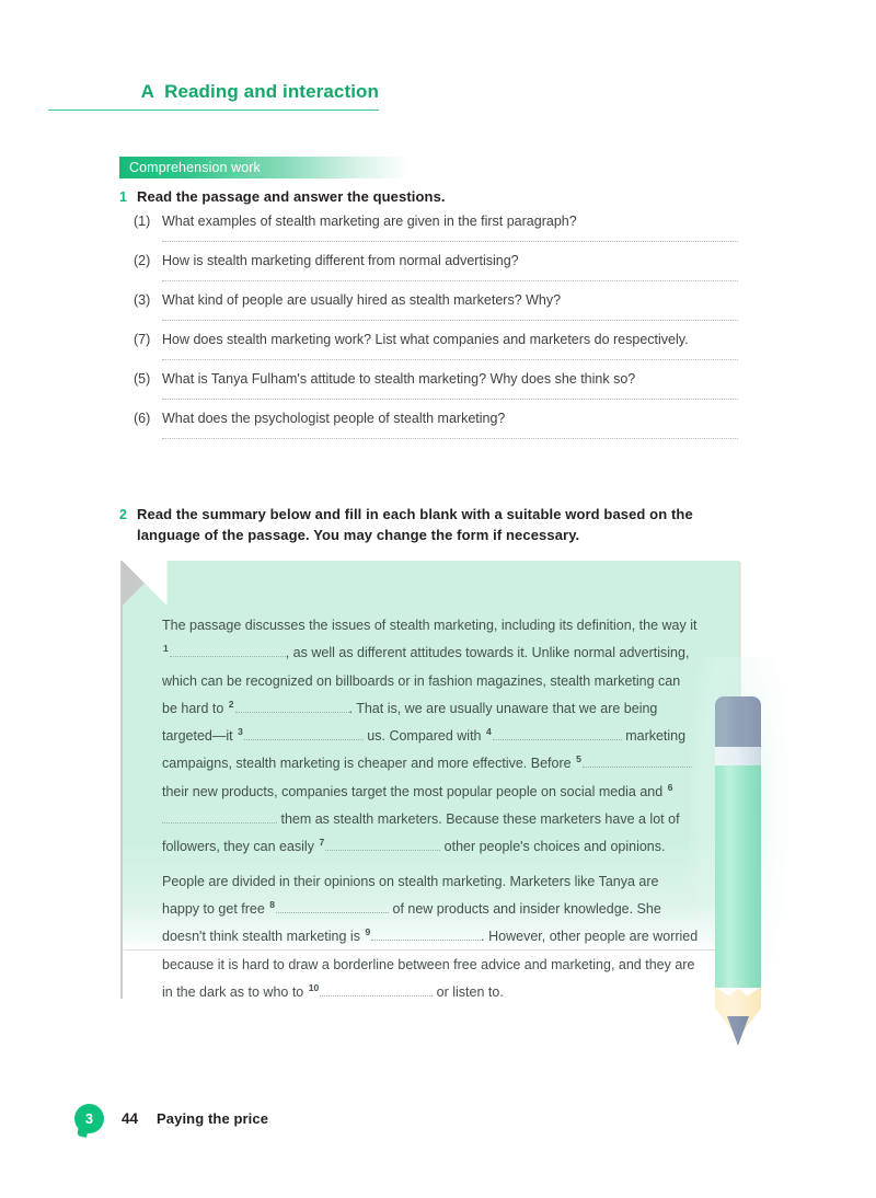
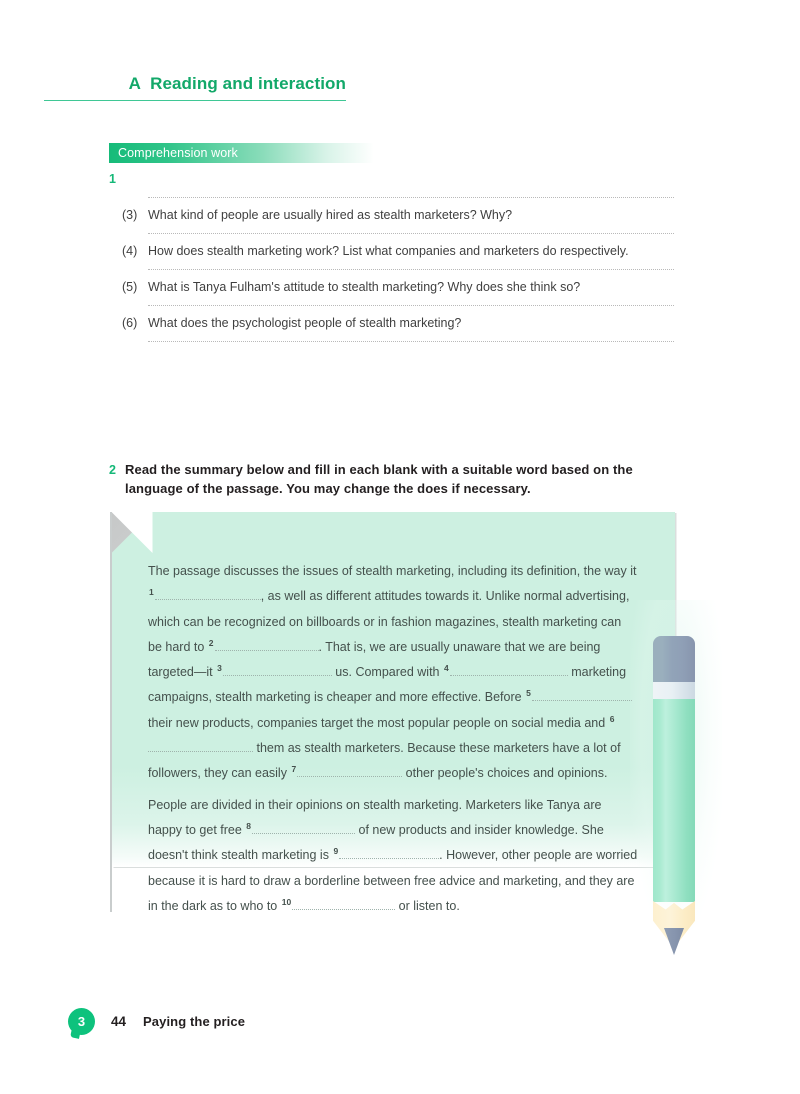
  A Reading and interaction
  Comprehension work
  1
- Read the passage and answer the questions.
- (1)
- What examples of stealth marketing are given in the first paragraph?
- (2)
- How is stealth marketing different from normal advertising?
  (3)
  What kind of people are usually hired as stealth marketers? Why?
- (7)
+ (4)
  How does stealth marketing work? List what companies and marketers do respectively.
  (5)
  What is Tanya Fulham's attitude to stealth marketing? Why does she think so?
  (6)
  What does the psychologist people of stealth marketing?
  2
- Read the summary below and fill in each blank with a suitable word based on the language of the passage. You may change the form if necessary.
+ Read the summary below and fill in each blank with a suitable word based on the language of the passage. You may change the does if necessary.
  The passage discusses the issues of stealth marketing, including its definition, the way it 1 , as well as different attitudes towards it. Unlike normal advertising, which can be recognized on billboards or in fashion magazines, stealth marketing can be hard to 2 . That is, we are usually unaware that we are being targeted—it 3 us. Compared with 4 marketing campaigns, stealth marketing is cheaper and more effective. Before 5 their new products, companies target the most popular people on social media and 6 them as stealth marketers. Because these marketers have a lot of followers, they can easily 7 other people's choices and opinions.
  People are divided in their opinions on stealth marketing. Marketers like Tanya are happy to get free 8 of new products and insider knowledge. She doesn't think stealth marketing is 9 . However, other people are worrie because it is hard to draw a borderline between free advice and marketing, and they ar in the dark as to who to 10 or listen to.
  3
  44
  Paying the price
